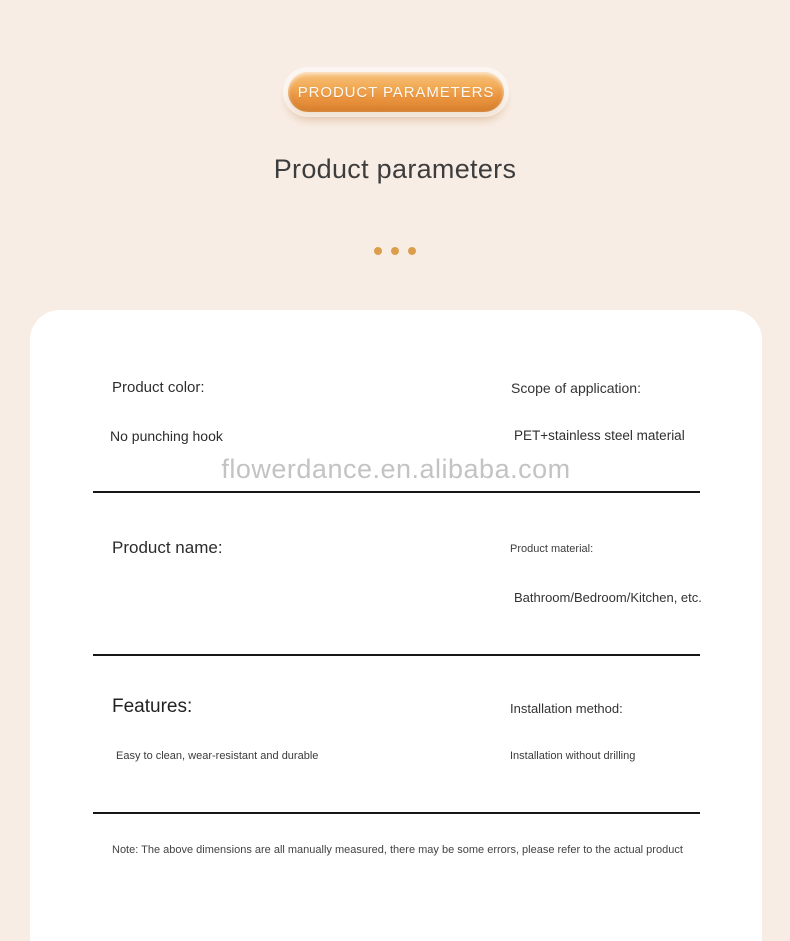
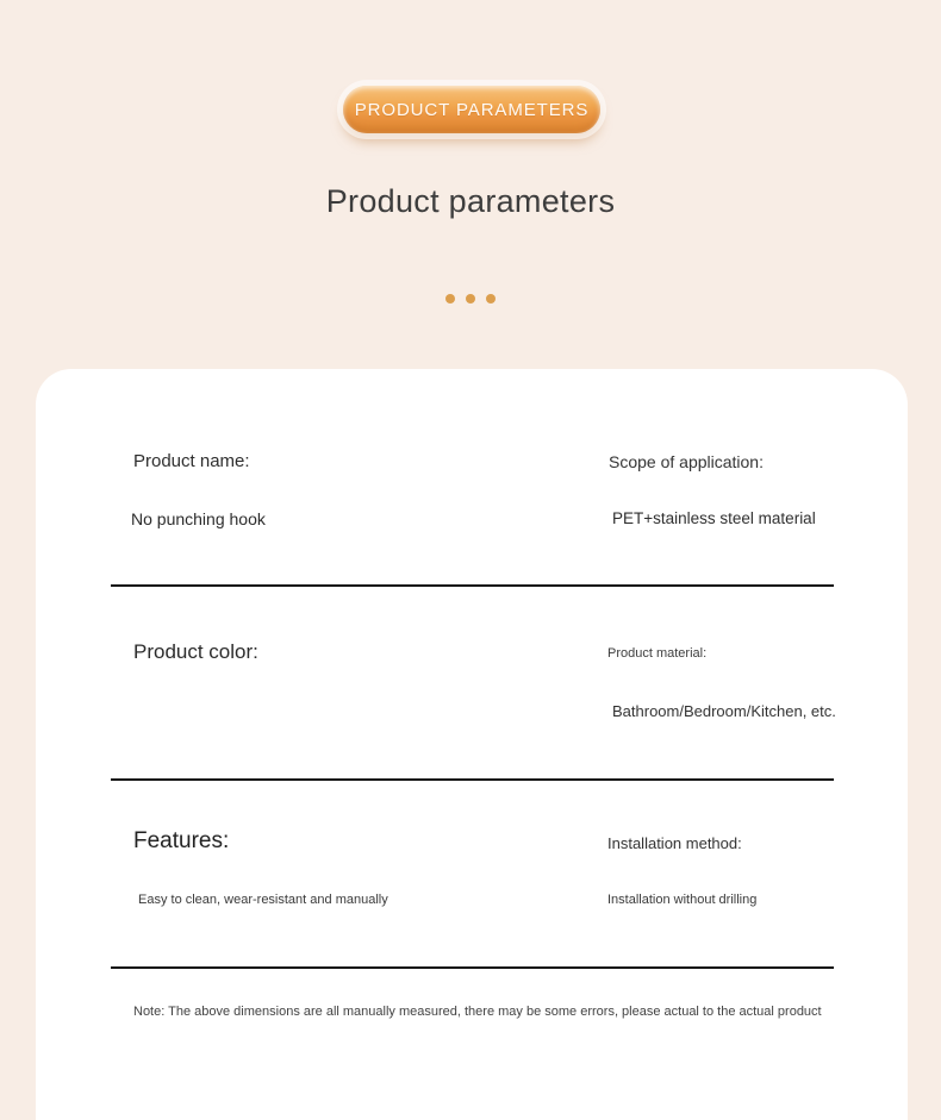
  PRODUCT PARAMETERS
  Product parameters
- Product color:
+ Product name:
  No punching hook
  Scope of application:
  PET+stainless steel material
- flowerdance.en.alibaba.com
- Product name:
+ Product color:
  Product material:
  Bathroom/Bedroom/Kitchen, etc.
  Features:
- Easy to clean, wear-resistant and durable
+ Easy to clean, wear-resistant and manually
  Installation method:
  Installation without drilling
- Note: The above dimensions are all manually measured, there may be some errors, please refer to the actual product
+ Note: The above dimensions are all manually measured, there may be some errors, please actual to the actual product
